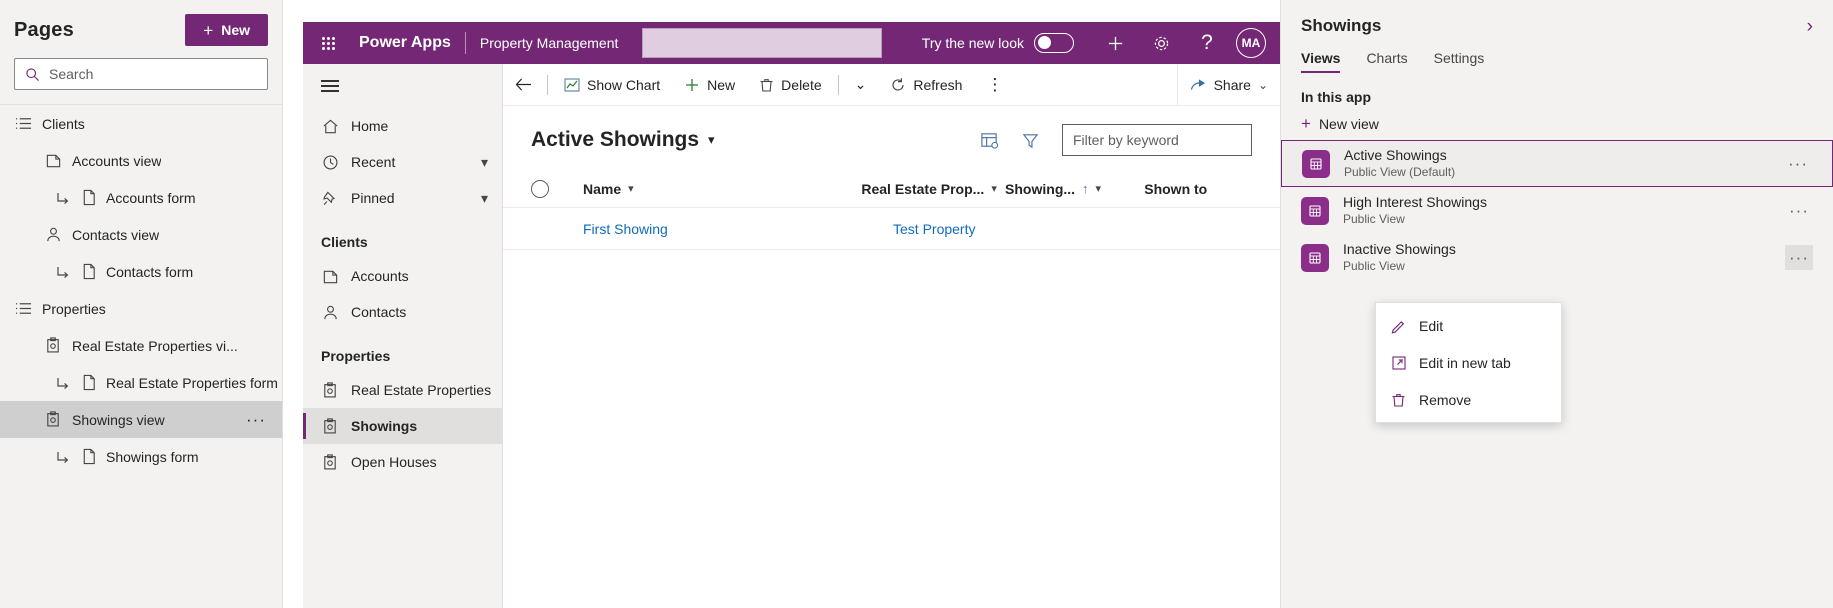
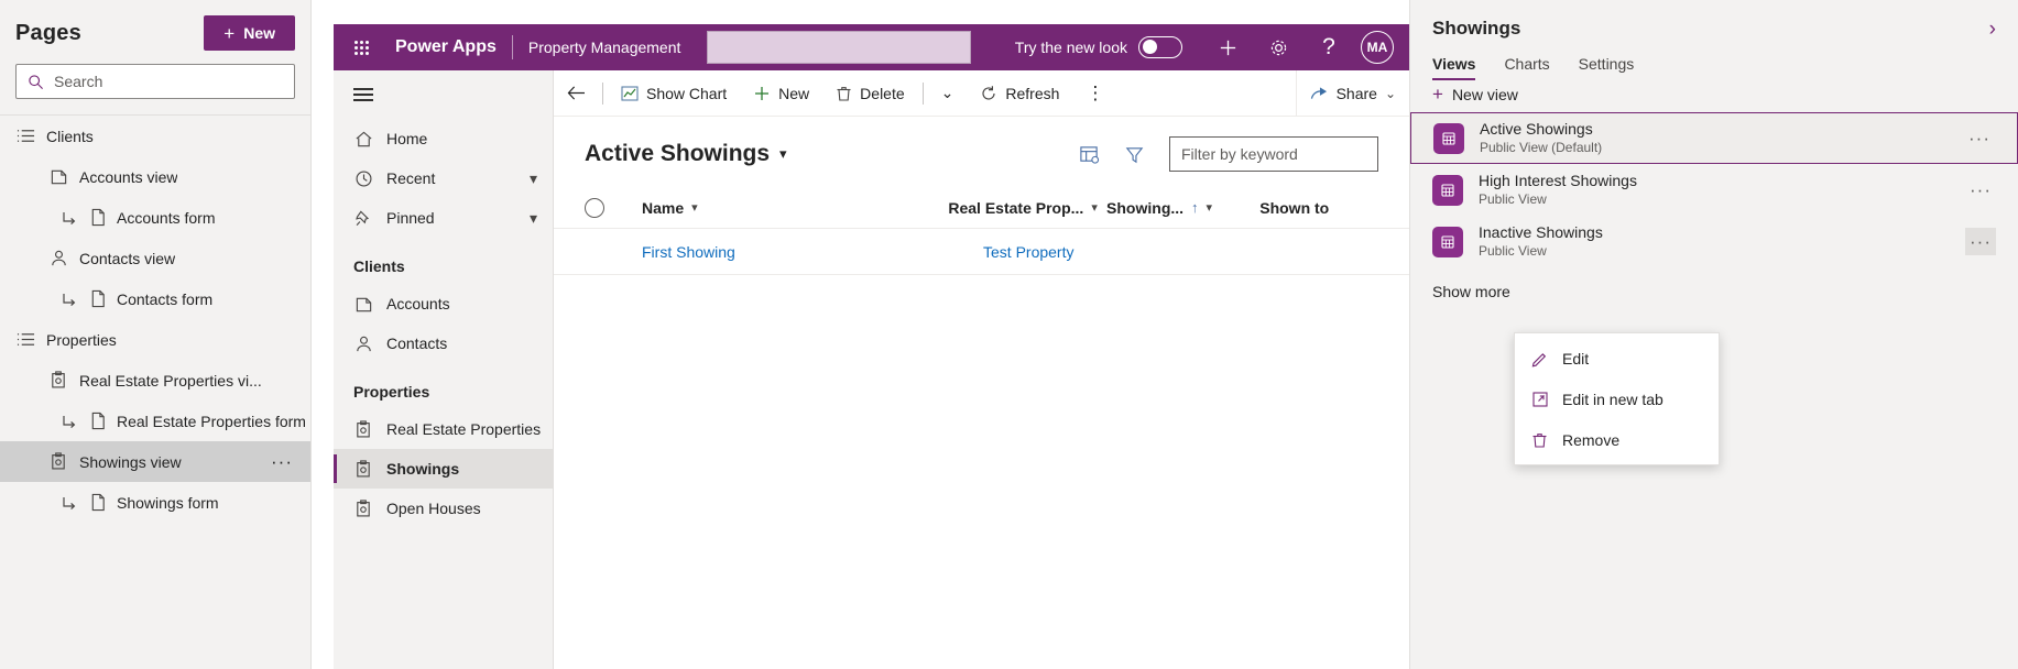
  Pages
  +
  New
  Search
  Clients
  Accounts view
  Accounts form
  Contacts view
  Contacts form
  Properties
  Real Estate Properties vi...
  Real Estate Properties form
  Showings view
  ···
  Showings form
  Power Apps
  Property Management
  Try the new look
  ?
  MA
  Home
  Recent
  ▾
  Pinned
  ▾
  Clients
  Accounts
  Contacts
  Properties
  Real Estate Properties
  Showings
  Open Houses
  Show Chart
  New
  Delete
  ⌄
  Refresh
  ⋮
  Share
  ⌄
  Active Showings
  ▾
  Filter by keyword
  Name
  ▾
  Real Estate Prop...
  ▾
  Showing...
  ↑
  ▾
  Shown to
  First Showing
  Test Property
  Showings
  ›
  Views
  Charts
  Settings
- In this app
  +
  New view
  Active Showings
  Public View (Default)
  ···
  High Interest Showings
  Public View
  ···
  Inactive Showings
  Public View
  ···
+ Show more
  Edit
  Edit in new tab
  Remove
